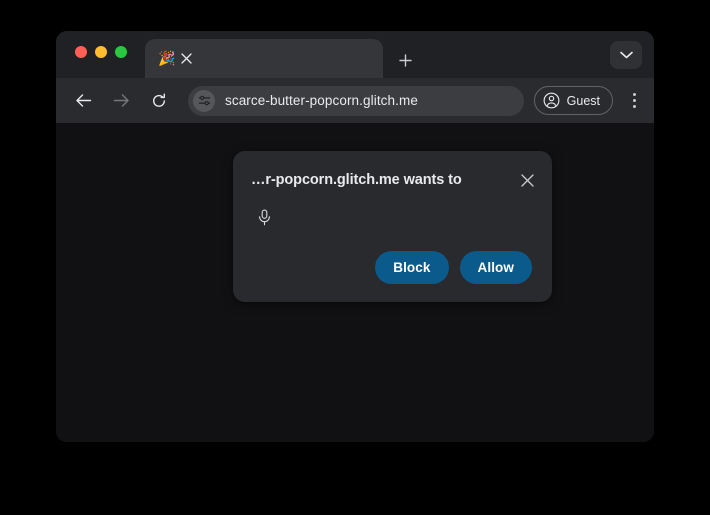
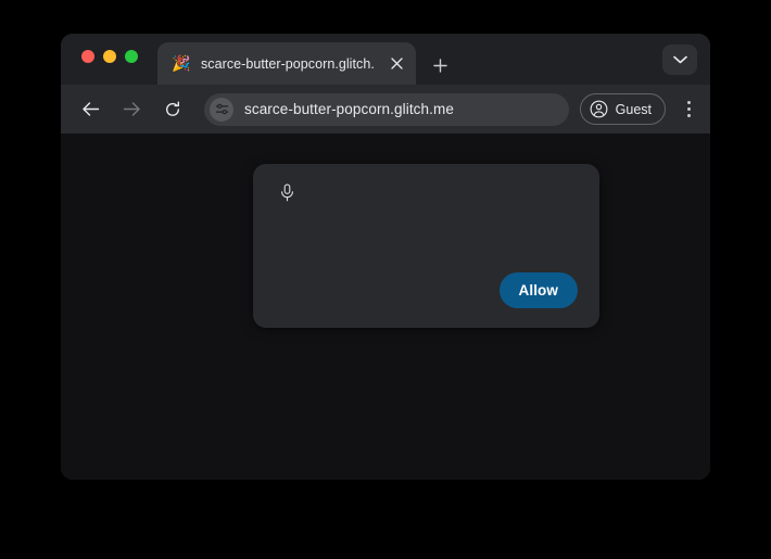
  🎉
+ scarce-butter-popcorn.glitch.
  scarce-butter-popcorn.glitch.me
  Guest
- …r-popcorn.glitch.me wants to
- Block
  Allow
